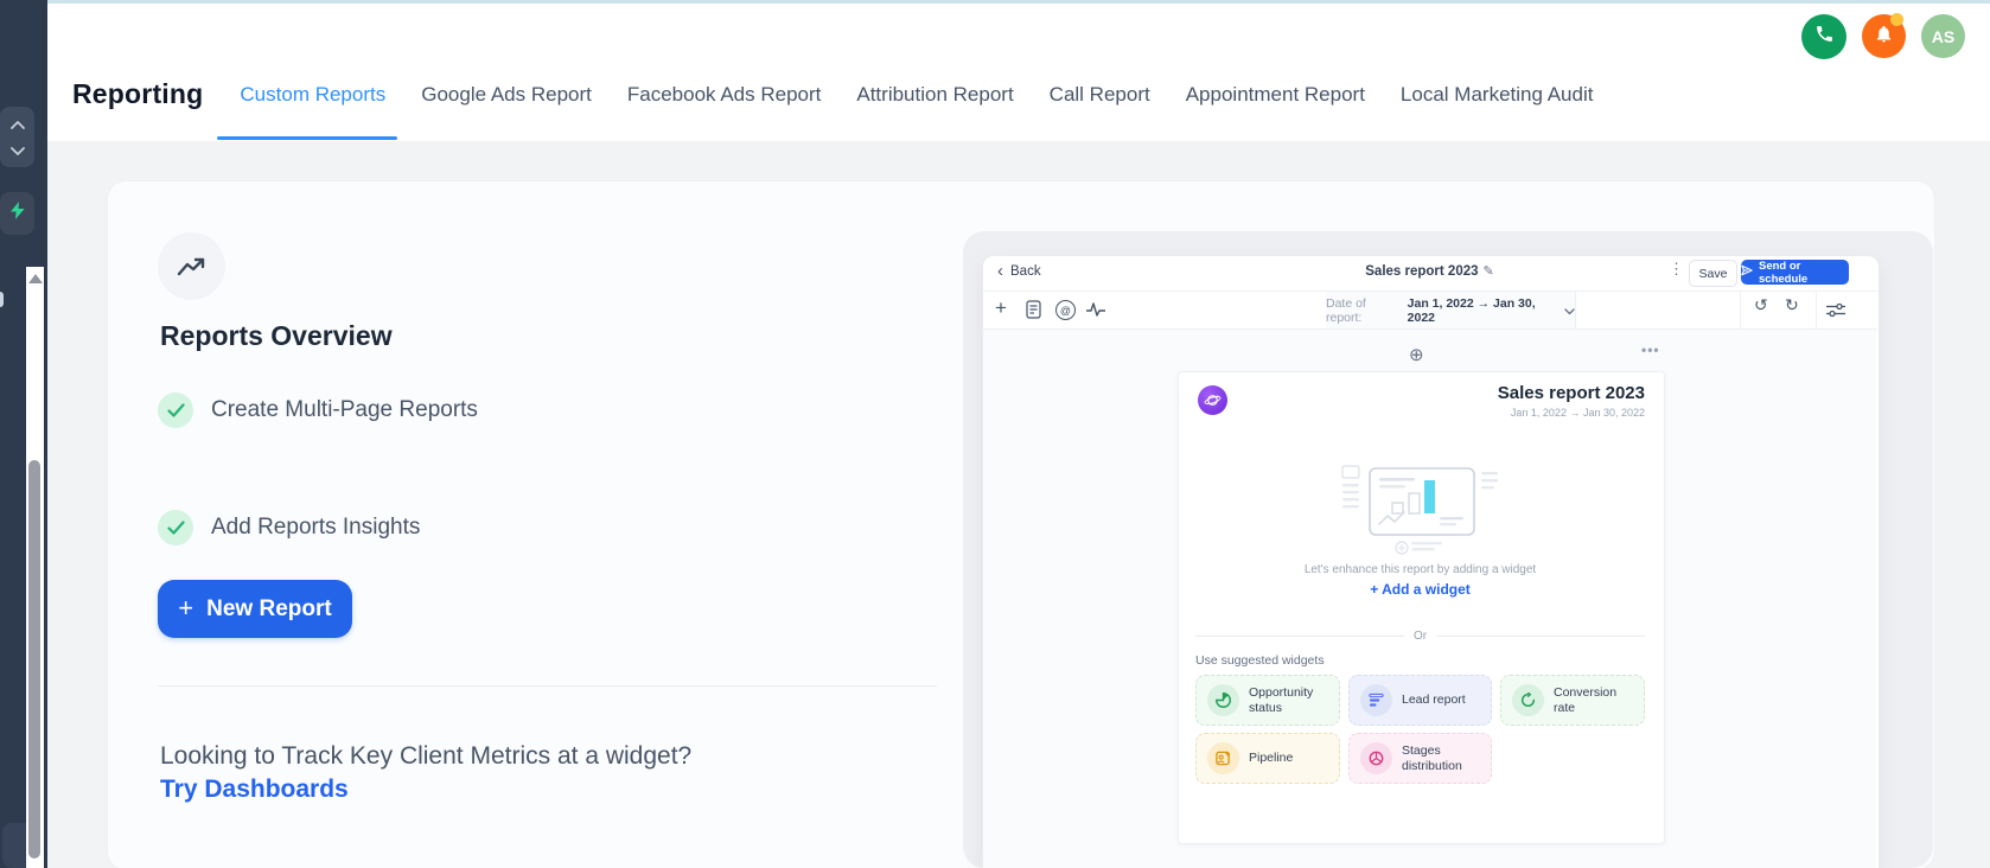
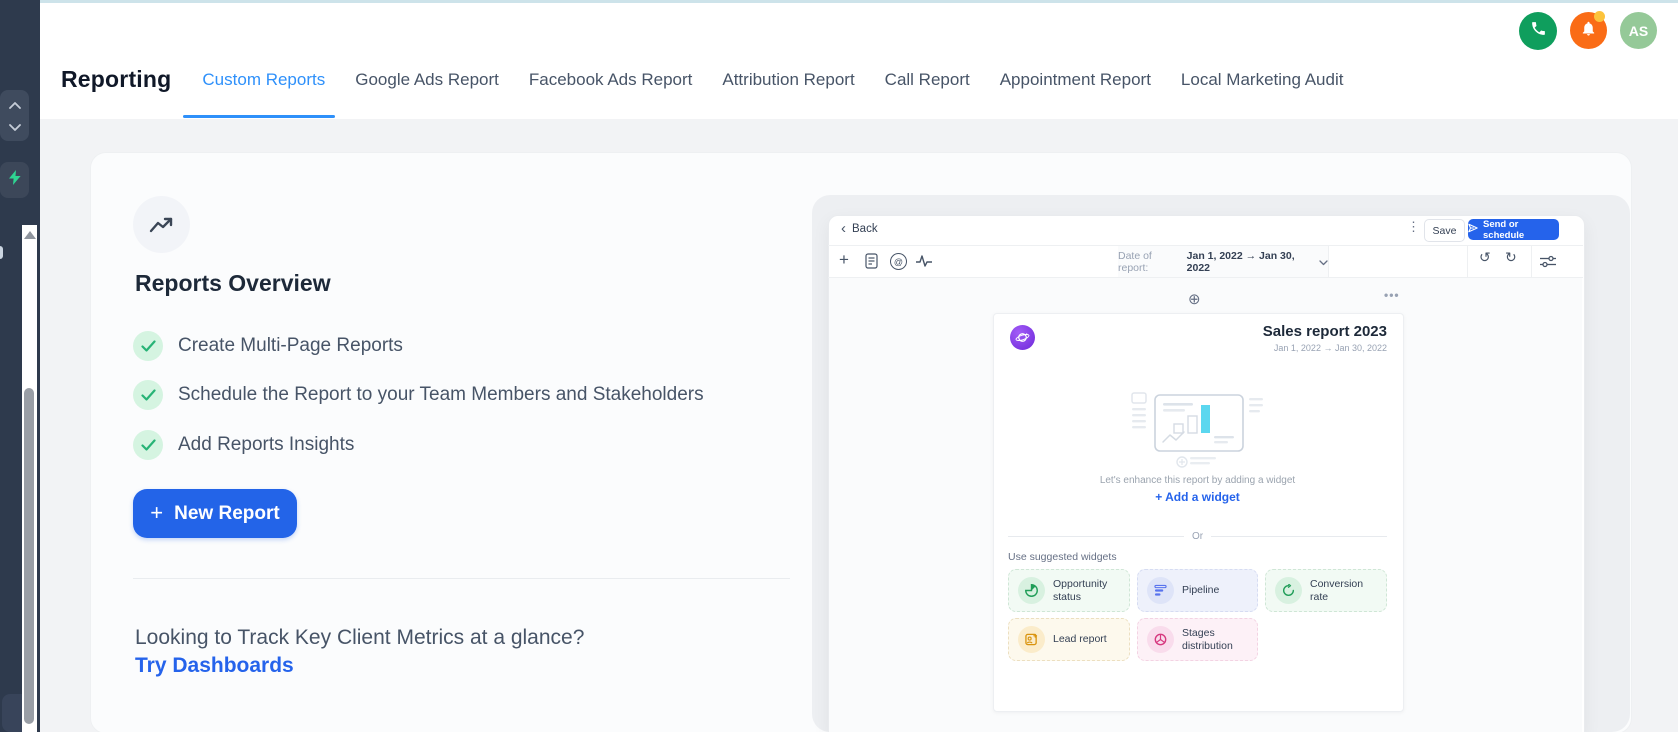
  Reporting
  Custom Reports
  Google Ads Report
  Facebook Ads Report
  Attribution Report
  Call Report
  Appointment Report
  Local Marketing Audit
  AS
  Reports Overview
  Create Multi-Page Reports
+ Schedule the Report to your Team Members and Stakeholders
  Add Reports Insights
  +
  New Report
- Looking to Track Key Client Metrics at a widget?
+ Looking to Track Key Client Metrics at a glance?
  Try Dashboards
  ‹
  Back
- Sales report 2023 ✎
  ⋮
  Save
  Send or schedule
  +
  @
  Date of report:
  Jan 1, 2022 → Jan 30, 2022
  ↺
  ↻
  ⊕
  •••
  Sales report 2023
  Jan 1, 2022 → Jan 30, 2022
  Let's enhance this report by adding a widget
  + Add a widget
  Or
  Use suggested widgets
  Opportunity status
- Lead report
+ Pipeline
  Conversion rate
- Pipeline
+ Lead report
  Stages distribution
